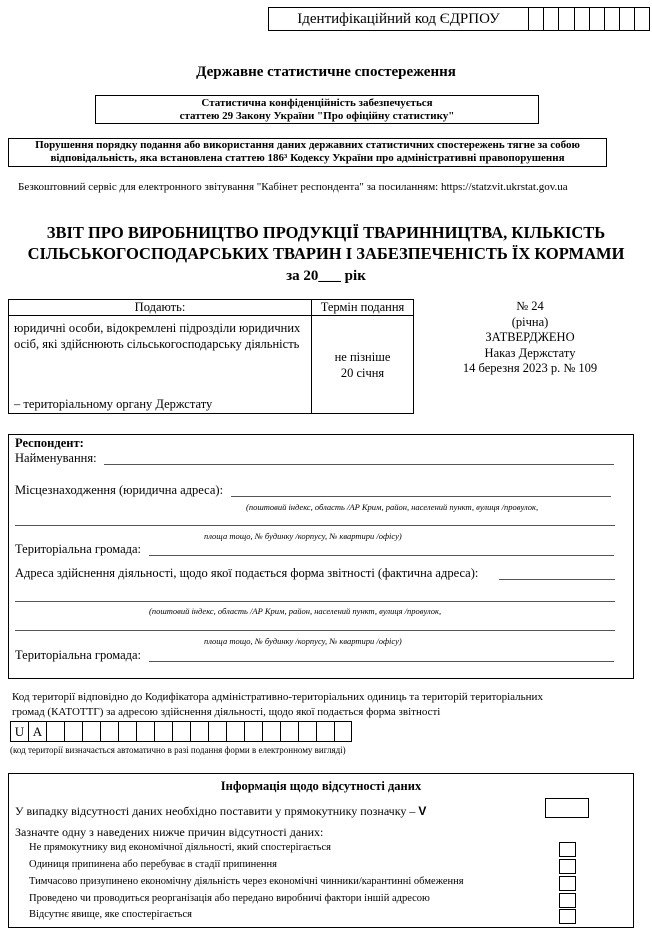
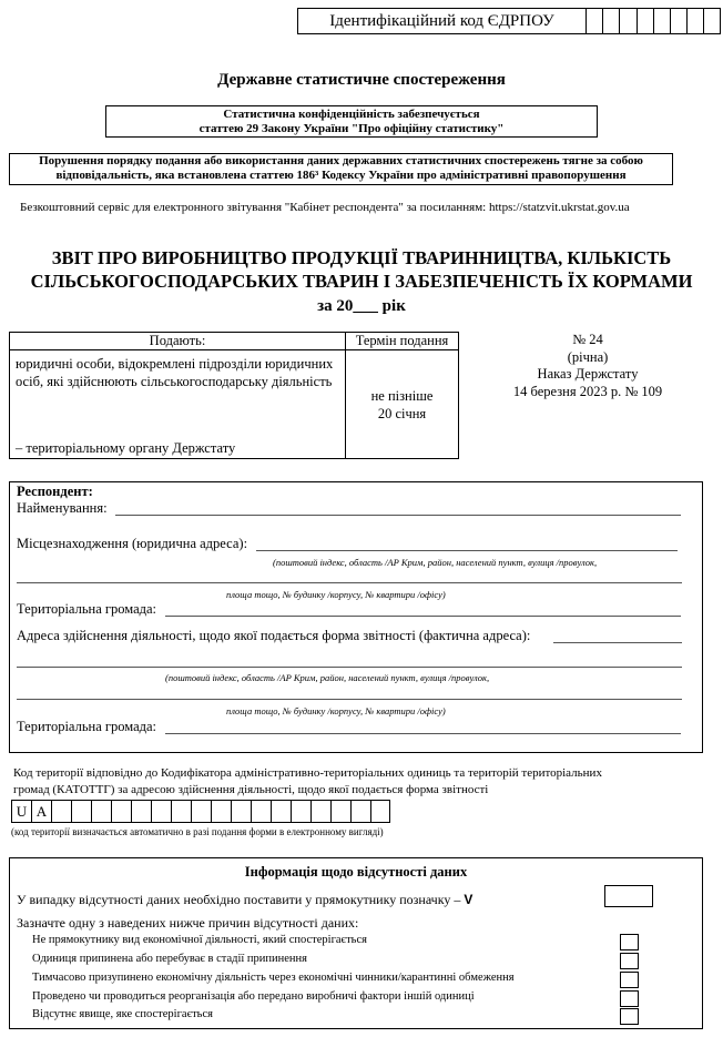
  Ідентифікаційний код ЄДРПОУ
  Державне статистичне спостереження
  Статистична конфіденційність забезпечується
  статтею 29 Закону України "Про офіційну статистику"
  Порушення порядку подання або використання даних державних статистичних спостережень тягне за собою
  відповідальність, яка встановлена статтею 186³ Кодексу України про адміністративні правопорушення
  Безкоштовний сервіс для електронного звітування "Кабінет респондента" за посиланням: https://statzvit.ukrstat.gov.ua
  ЗВІТ ПРО ВИРОБНИЦТВО ПРОДУКЦІЇ ТВАРИННИЦТВА, КІЛЬКІСТЬ
  СІЛЬСЬКОГОСПОДАРСЬКИХ ТВАРИН І ЗАБЕЗПЕЧЕНІСТЬ ЇХ КОРМАМИ
  за 20___ рік
  Подають:
  Термін подання
  юридичні особи, відокремлені підрозділи юридичних осіб, які здійснюють сільськогосподарську діяльність
  – територіальному органу Держстату
  не пізніше
  20 січня
  № 24
  (річна)
- ЗАТВЕРДЖЕНО
  Наказ Держстату
  14 березня 2023 р. № 109
  Респондент:
  Найменування:
  Місцезнаходження (юридична адреса):
  (поштовий індекс, область /АР Крим, район, населений пункт, вулиця /провулок,
  площа тощо, № будинку /корпусу, № квартири /офісу)
  Територіальна громада:
  Адреса здійснення діяльності, щодо якої подається форма звітності (фактична адреса):
  (поштовий індекс, область /АР Крим, район, населений пункт, вулиця /провулок,
  площа тощо, № будинку /корпусу, № квартири /офісу)
  Територіальна громада:
  Код території відповідно до Кодифікатора адміністративно-територіальних одиниць та територій територіальних
  громад (КАТОТТГ) за адресою здійснення діяльності, щодо якої подається форма звітності
  U
  A
  (код території визначається автоматично в разі подання форми в електронному вигляді)
  Інформація щодо відсутності даних
  У випадку відсутності даних необхідно поставити у прямокутнику позначку – V
  Зазначте одну з наведених нижче причин відсутності даних:
  Не прямокутнику вид економічної діяльності, який спостерігається
  Одиниця припинена або перебуває в стадії припинення
  Тимчасово призупинено економічну діяльність через економічні чинники/карантинні обмеження
- Проведено чи проводиться реорганізація або передано виробничі фактори іншій адресою
+ Проведено чи проводиться реорганізація або передано виробничі фактори іншій одиниці
  Відсутнє явище, яке спостерігається
